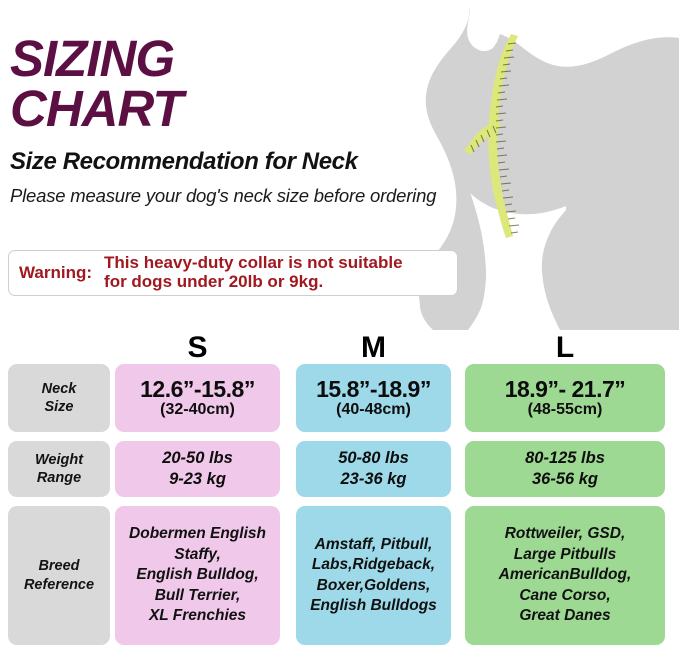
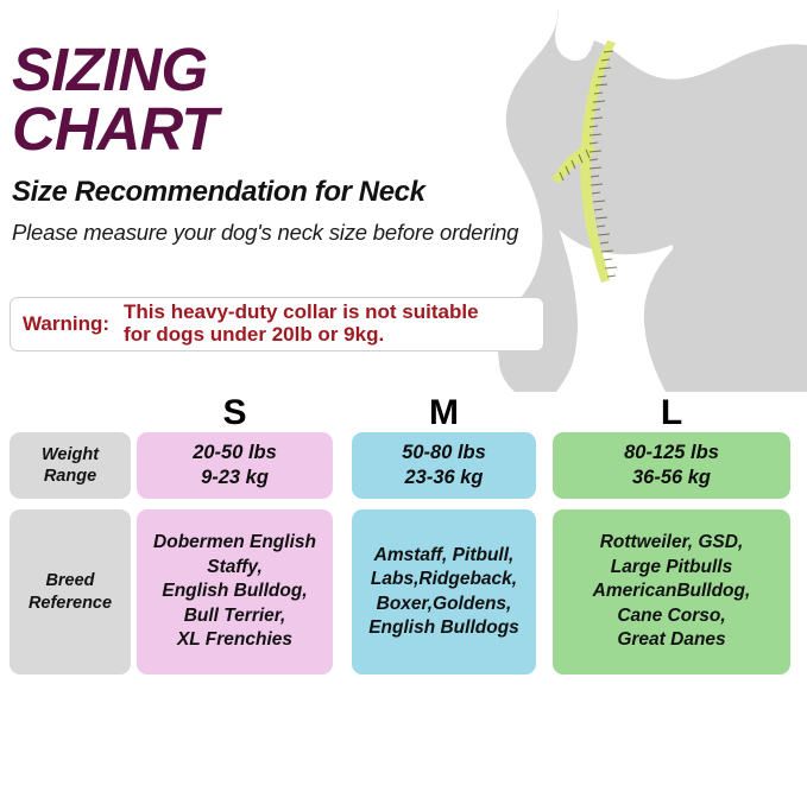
  SIZING
  CHART
  Size Recommendation for Neck
  Please measure your dog's neck size before ordering
  Warning:
  This heavy-duty collar is not suitable
  for dogs under 20lb or 9kg.
  S
  M
  L
- Neck
- Size
- 12.6”-15.8”
- (32-40cm)
- 15.8”-18.9”
- (40-48cm)
- 18.9”- 21.7”
- (48-55cm)
  Weight
  Range
  20-50 lbs
  9-23 kg
  50-80 lbs
  23-36 kg
  80-125 lbs
  36-56 kg
  Breed
  Reference
  Dobermen English
  Staffy,
  English Bulldog,
  Bull Terrier,
  XL Frenchies
  Amstaff, Pitbull,
  Labs,Ridgeback,
  Boxer,Goldens,
  English Bulldogs
  Rottweiler, GSD,
  Large Pitbulls
  AmericanBulldog,
  Cane Corso,
  Great Danes
